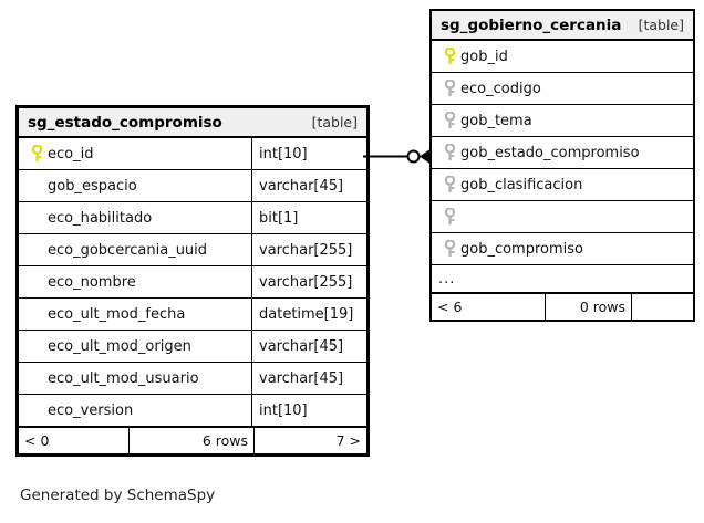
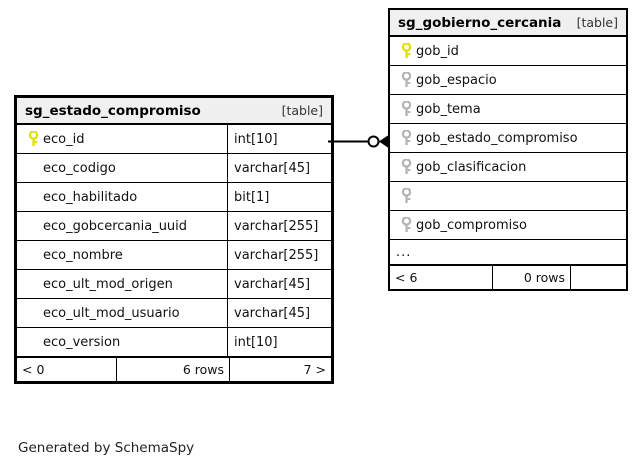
  sg_estado_compromiso
  [table]
  eco_id
  int[10]
- gob_espacio
+ eco_codigo
  varchar[45]
  eco_habilitado
  bit[1]
  eco_gobcercania_uuid
  varchar[255]
  eco_nombre
  varchar[255]
- eco_ult_mod_fecha
- datetime[19]
  eco_ult_mod_origen
  varchar[45]
  eco_ult_mod_usuario
  varchar[45]
  eco_version
  int[10]
  < 0
  6 rows
  7 >
  sg_gobierno_cercania
  [table]
  gob_id
- eco_codigo
+ gob_espacio
  gob_tema
  gob_estado_compromiso
  gob_clasificacion
  gob_compromiso
  ...
  < 6
  0 rows
  Generated by SchemaSpy
